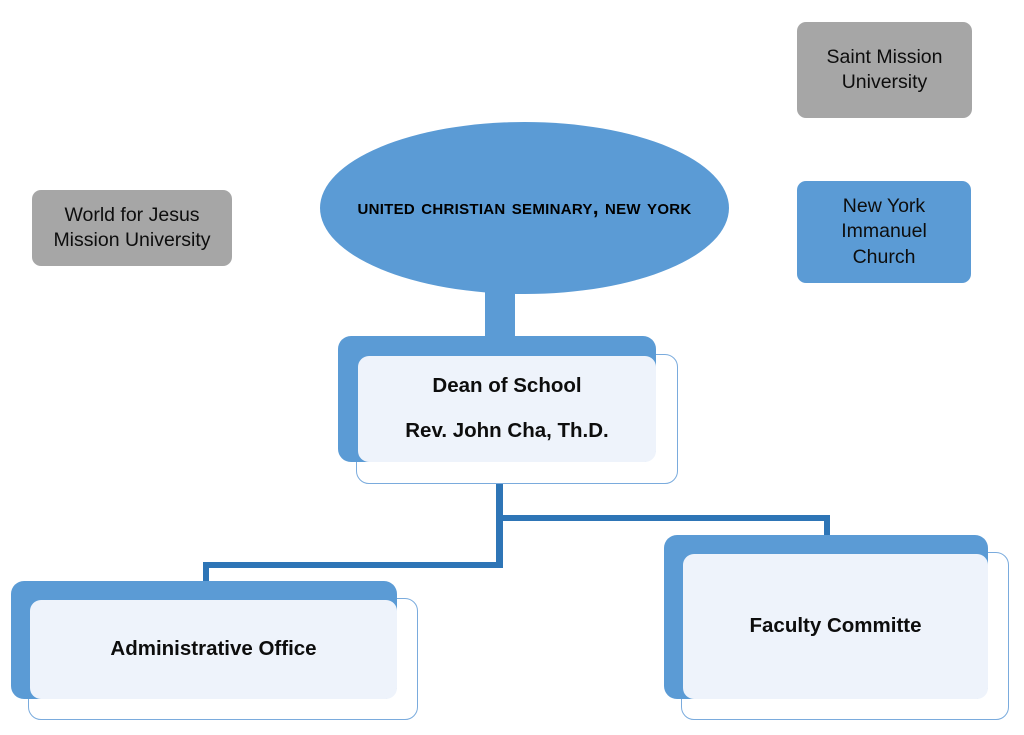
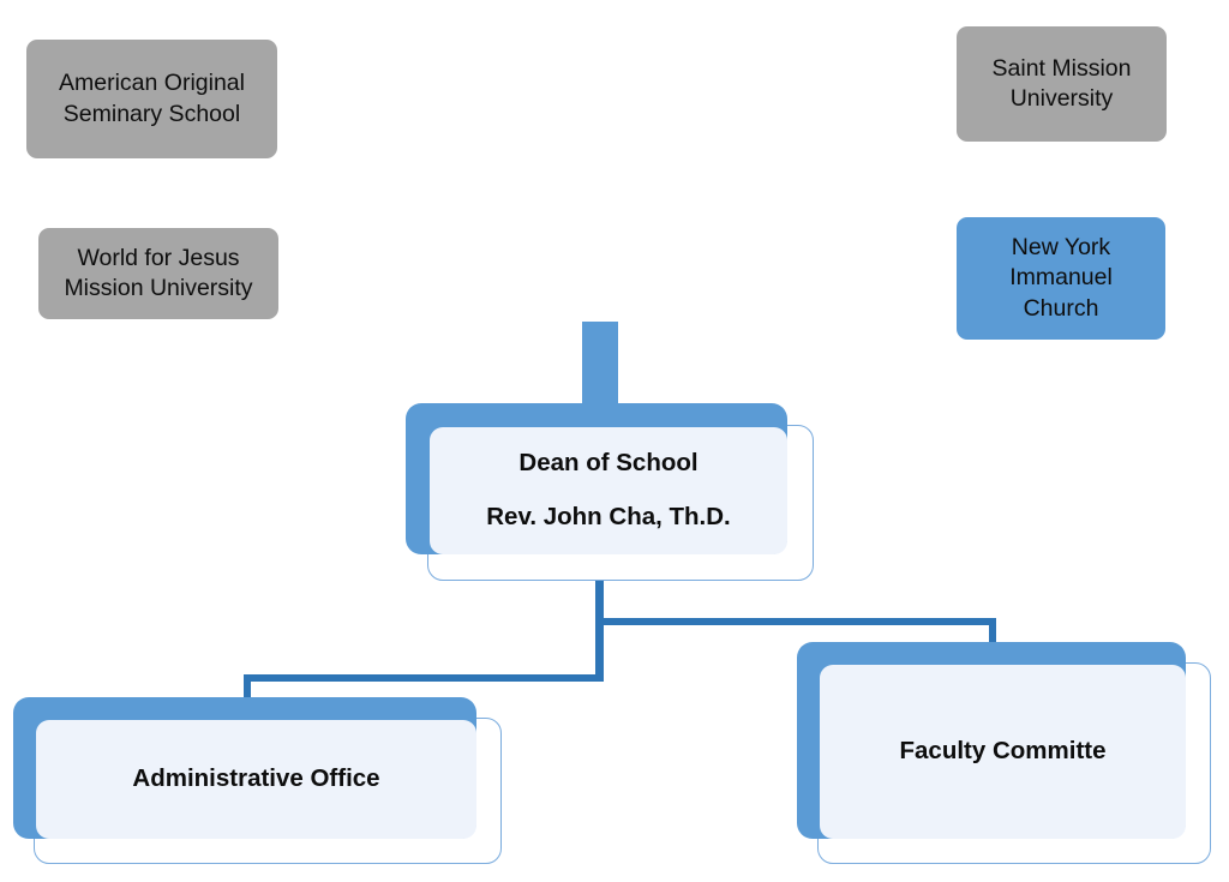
+ American Original
+ Seminary School
  World for Jesus
  Mission University
  Saint Mission
  University
  New York
  Immanuel
  Church
- united christian seminary, new york
  Dean of School
  Rev. John Cha, Th.D.
  Administrative Office
  Faculty Committe
